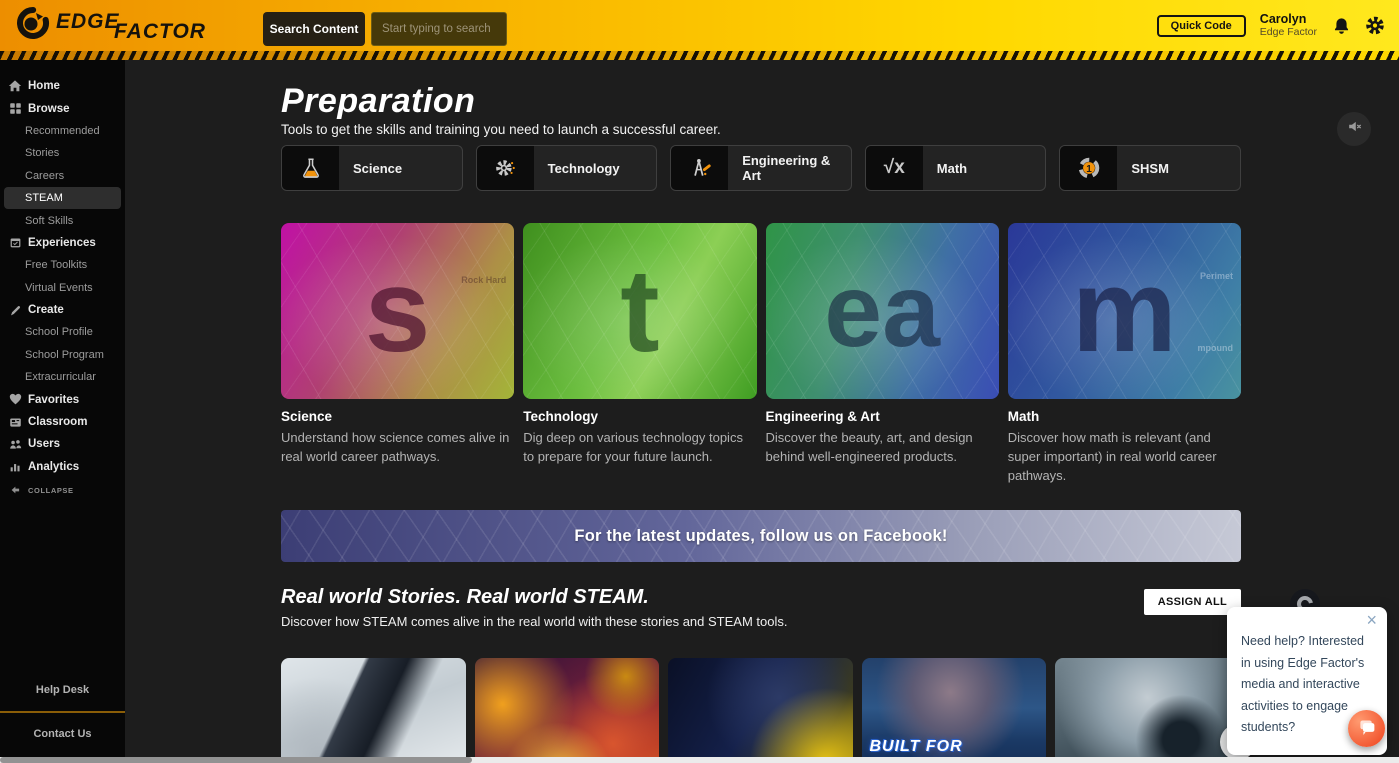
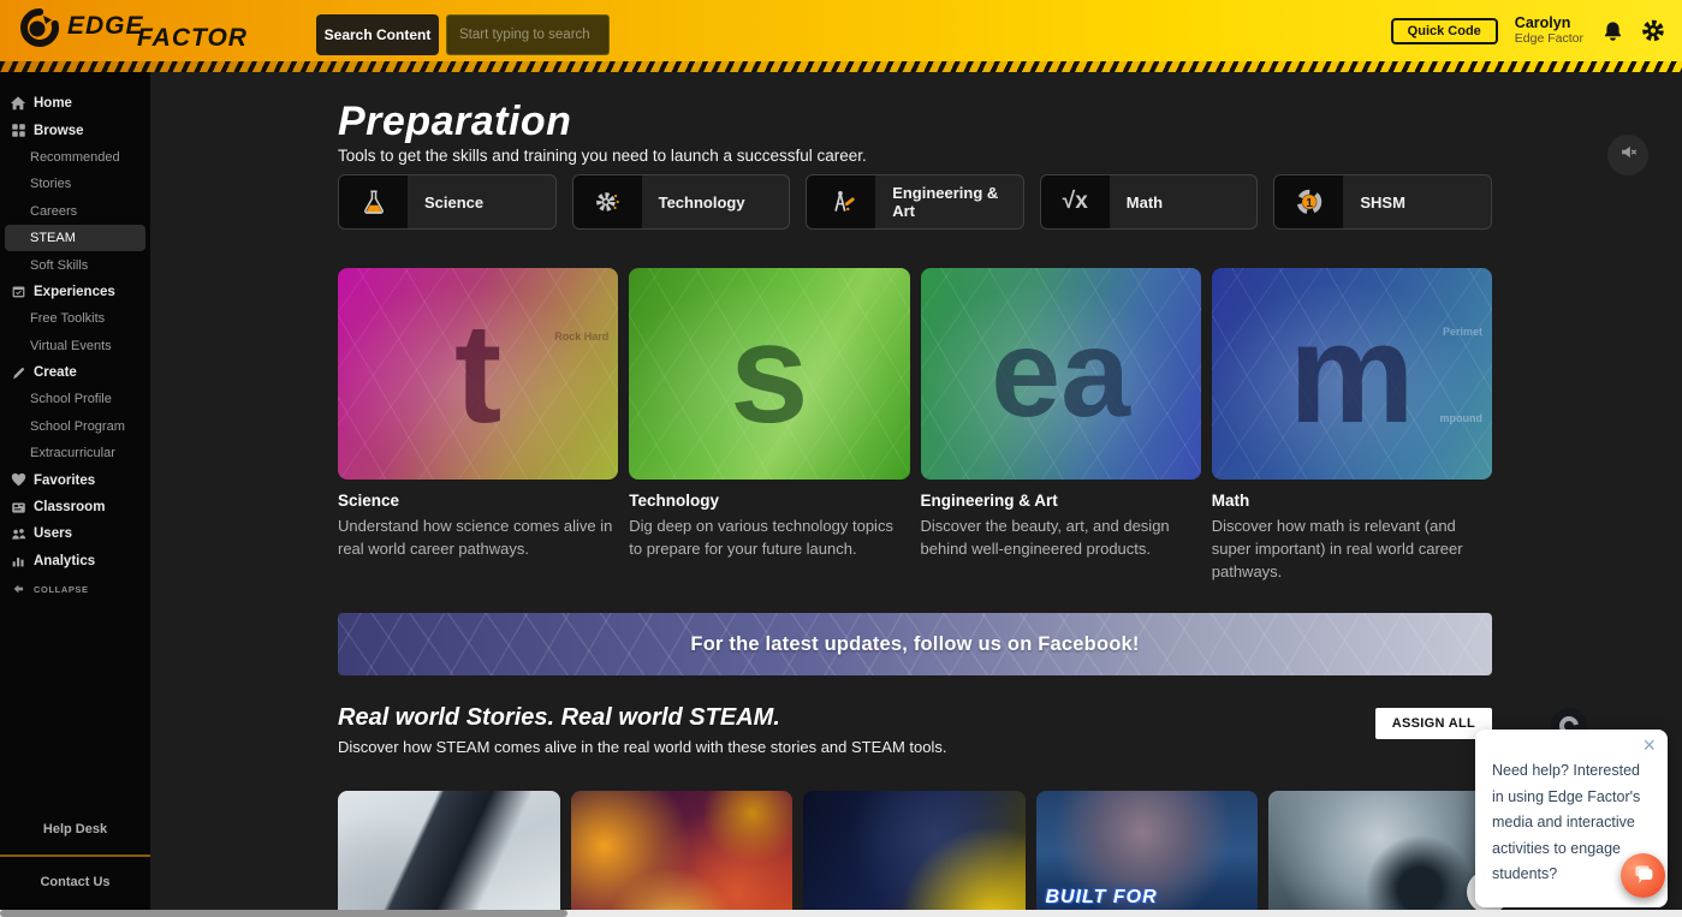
  EDGE
  FACTOR
  Search Content
  Start typing to search
  Quick Code
  Carolyn
  Edge Factor
  Home
  Browse
  Recommended
  Stories
  Careers
  STEAM
  Soft Skills
  Experiences
  Free Toolkits
  Virtual Events
  Create
  School Profile
  School Program
  Extracurricular
  Favorites
  Classroom
  Users
  Analytics
  COLLAPSE
  Help Desk
  Contact Us
  Preparation
  Tools to get the skills and training you need to launch a successful career.
  Science
  Technology
  Engineering & Art
  √x
  Math
  1
  SHSM
  Rock Hard
- s
+ t
  Science
  Understand how science comes alive in real world career pathways.
- t
+ s
  Technology
  Dig deep on various technology topics to prepare for your future launch.
  ea
  Engineering & Art
  Discover the beauty, art, and design behind well-engineered products.
  Perimet
  mpound
  m
  Math
  Discover how math is relevant (and super important) in real world career pathways.
  For the latest updates, follow us on Facebook!
  Real world Stories. Real world STEAM.
  Discover how STEAM comes alive in the real world with these stories and STEAM tools.
  ASSIGN ALL
  BUILT FOR
  ×
  Need help? Interested in using Edge Factor's media and interactive activities to engage students?
